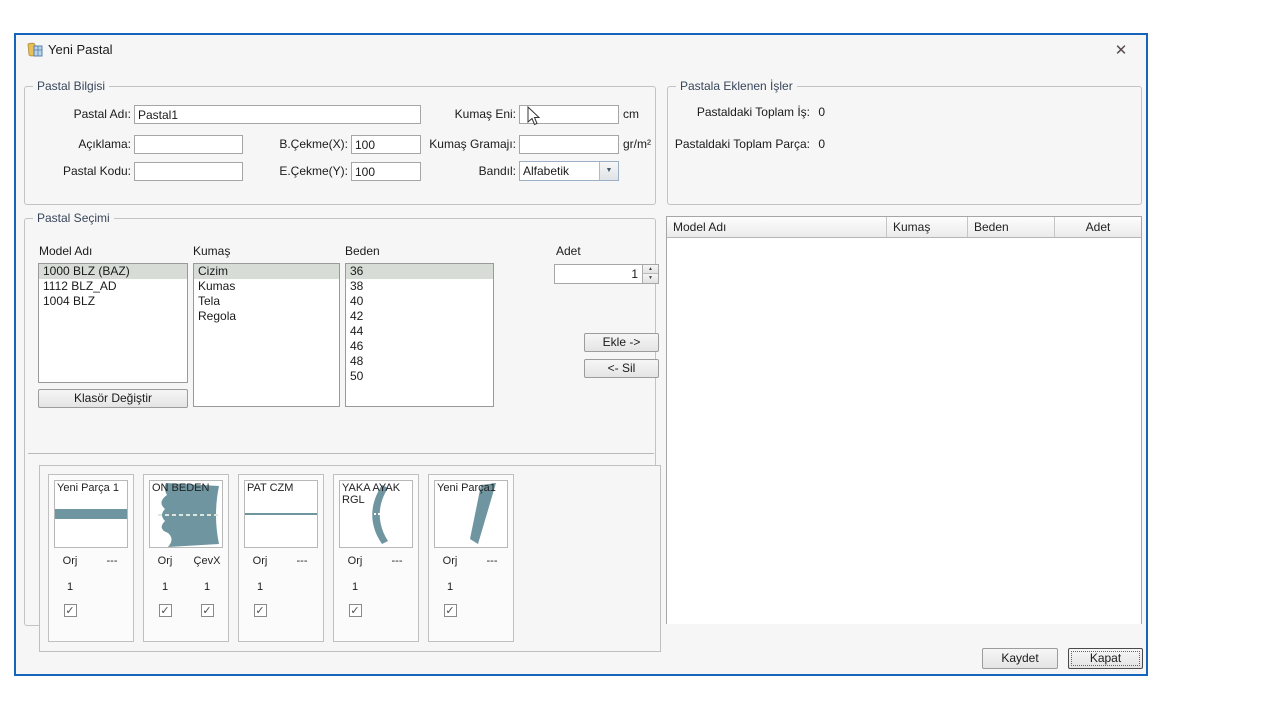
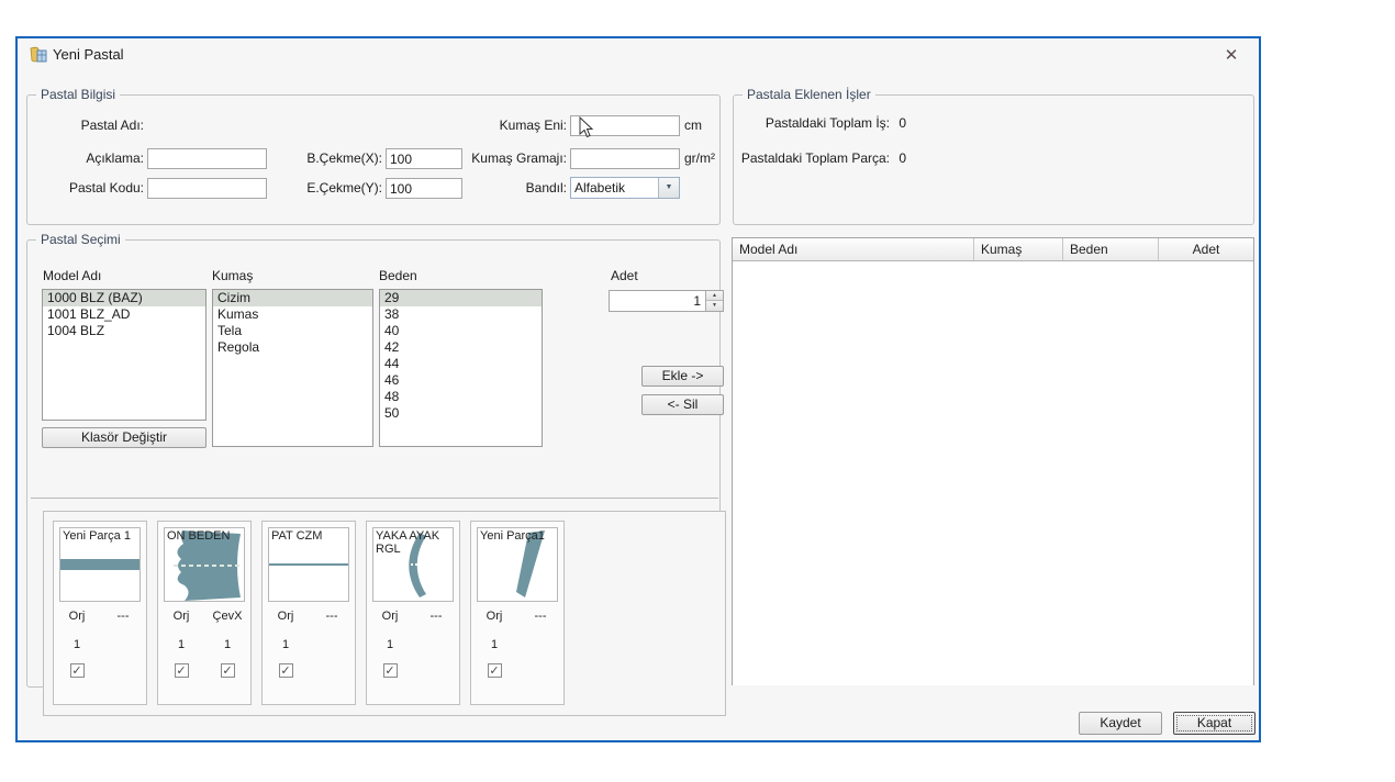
  Yeni Pastal
  ✕
  Pastal Bilgisi
  Pastal Adı:
- Pastal1
  Açıklama:
  Pastal Kodu:
  B.Çekme(X):
  100
  E.Çekme(Y):
  100
  Kumaş Eni:
  cm
  Kumaş Gramajı:
  gr/m²
  Bandıl:
  Alfabetik
  Pastala Eklenen İşler
  Pastaldaki Toplam İş: 0
  Pastaldaki Toplam Parça: 0
  Model Adı
  Kumaş
  Beden
  Adet
  Pastal Seçimi
  Model Adı
  Kumaş
  Beden
  Adet
  1000 BLZ (BAZ)
- 1112 BLZ_AD
+ 1001 BLZ_AD
  1004 BLZ
  Klasör Değiştir
  Cizim
  Kumas
  Tela
  Regola
- 36
+ 29
  38
  40
  42
  44
  46
  48
  50
  1
  Ekle ->
  <- Sil
  Yeni Parça 1
  Orj
  ---
  1
  ✓
  ON BEDEN
  Orj
  ÇevX
  1
  1
  ✓
  ✓
  PAT CZM
  Orj
  ---
  1
  ✓
  YAKA AYAK RGL
  Orj
  ---
  1
  ✓
  Yeni Parça1
  Orj
  ---
  1
  ✓
  Kaydet
  Kapat
